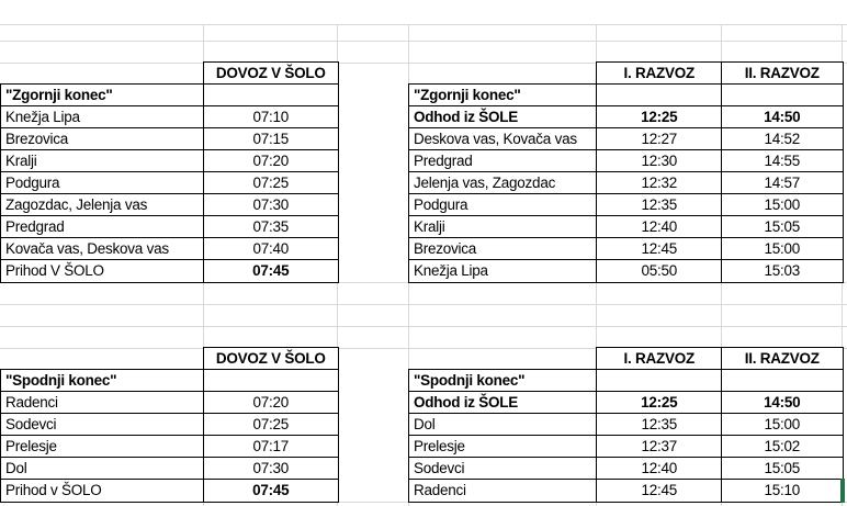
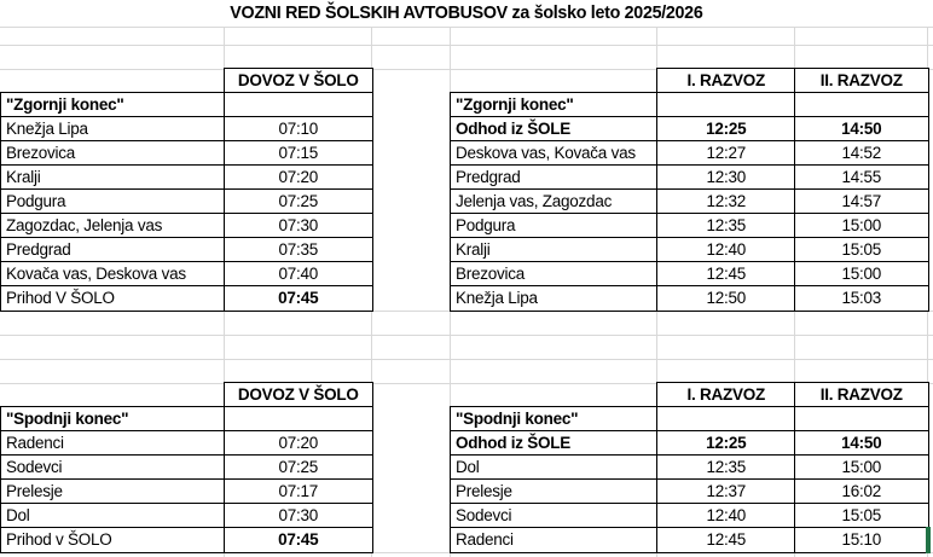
+ VOZNI RED ŠOLSKIH AVTOBUSOV za šolsko leto 2025/2026
  DOVOZ V ŠOLO
  "Zgornji konec"
  Knežja Lipa
  07:10
  Brezovica
  07:15
  Kralji
  07:20
  Podgura
  07:25
  Zagozdac, Jelenja vas
  07:30
  Predgrad
  07:35
  Kovača vas, Deskova vas
  07:40
  Prihod V ŠOLO
  07:45
  I. RAZVOZ
  II. RAZVOZ
  "Zgornji konec"
  Odhod iz ŠOLE
  12:25
  14:50
  Deskova vas, Kovača vas
  12:27
  14:52
  Predgrad
  12:30
  14:55
  Jelenja vas, Zagozdac
  12:32
  14:57
  Podgura
  12:35
  15:00
  Kralji
  12:40
  15:05
  Brezovica
  12:45
  15:00
  Knežja Lipa
- 05:50
+ 12:50
  15:03
  DOVOZ V ŠOLO
  "Spodnji konec"
  Radenci
  07:20
  Sodevci
  07:25
  Prelesje
  07:17
  Dol
  07:30
  Prihod v ŠOLO
  07:45
  I. RAZVOZ
  II. RAZVOZ
  "Spodnji konec"
  Odhod iz ŠOLE
  12:25
  14:50
  Dol
  12:35
  15:00
  Prelesje
  12:37
- 15:02
+ 16:02
  Sodevci
  12:40
  15:05
  Radenci
  12:45
  15:10
